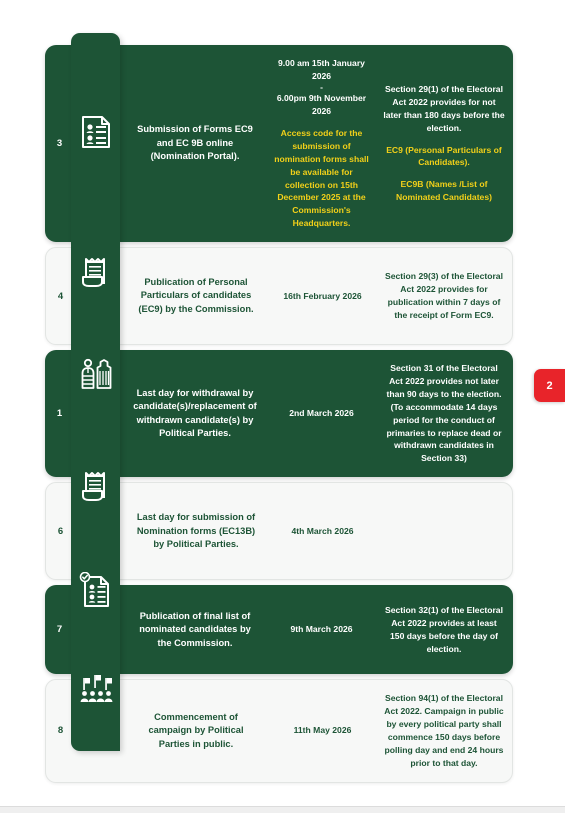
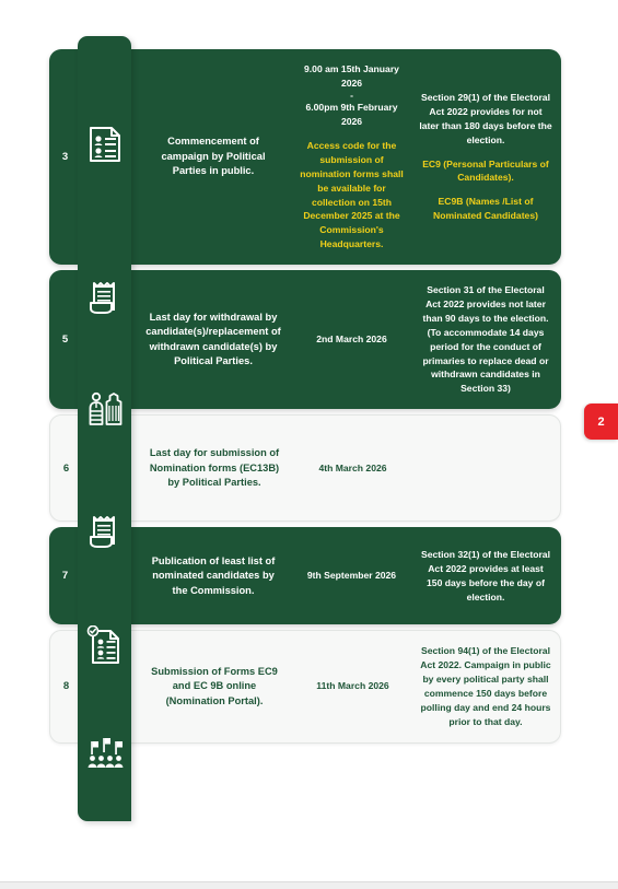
  3
- Submission of Forms EC9 and EC 9B online (Nomination Portal).
+ Commencement of campaign by Political Parties in public.
  9.00 am 15th January 2026
  -
- 6.00pm 9th November 2026
+ 6.00pm 9th February 2026
  Access code for the submission of nomination forms shall be available for collection on 15th December 2025 at the Commission's Headquarters.
  Section 29(1) of the Electoral Act 2022 provides for not later than 180 days before the election.
  EC9 (Personal Particulars of Candidates).
  EC9B (Names /List of Nominated Candidates)
- 4
- Publication of Personal Particulars of candidates (EC9) by the Commission.
- 16th February 2026
- Section 29(3) of the Electoral Act 2022 provides for publication within 7 days of the receipt of Form EC9.
- 1
+ 5
  Last day for withdrawal by candidate(s)/replacement of withdrawn candidate(s) by Political Parties.
  2nd March 2026
  Section 31 of the Electoral Act 2022 provides not later than 90 days to the election. (To accommodate 14 days period for the conduct of primaries to replace dead or withdrawn candidates in Section 33)
  6
  Last day for submission of Nomination forms (EC13B) by Political Parties.
  4th March 2026
  7
- Publication of final list of nominated candidates by the Commission.
+ Publication of least list of nominated candidates by the Commission.
- 9th March 2026
+ 9th September 2026
  Section 32(1) of the Electoral Act 2022 provides at least 150 days before the day of election.
  8
- Commencement of campaign by Political Parties in public.
+ Submission of Forms EC9 and EC 9B online (Nomination Portal).
- 11th May 2026
+ 11th March 2026
  Section 94(1) of the Electoral Act 2022. Campaign in public by every political party shall commence 150 days before polling day and end 24 hours prior to that day.
  2
